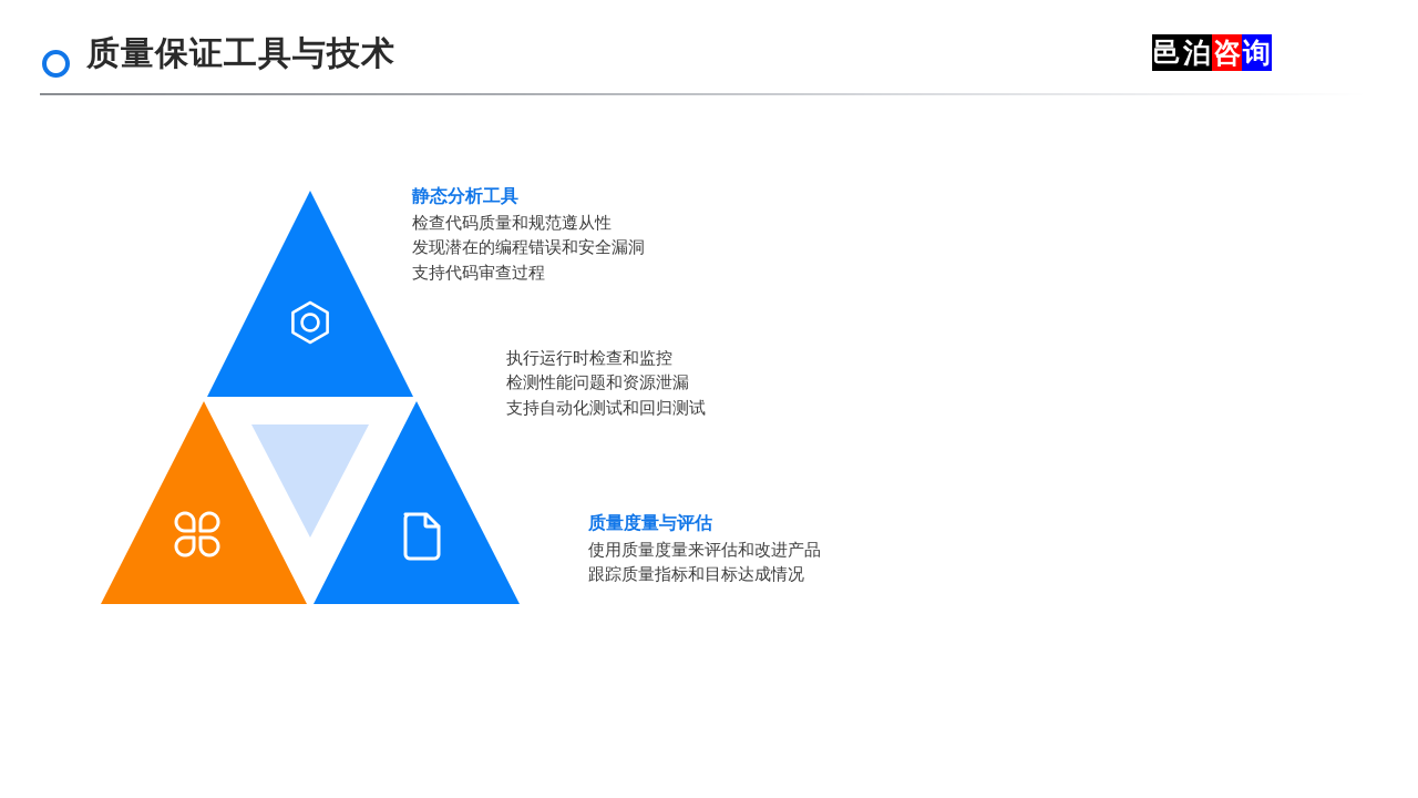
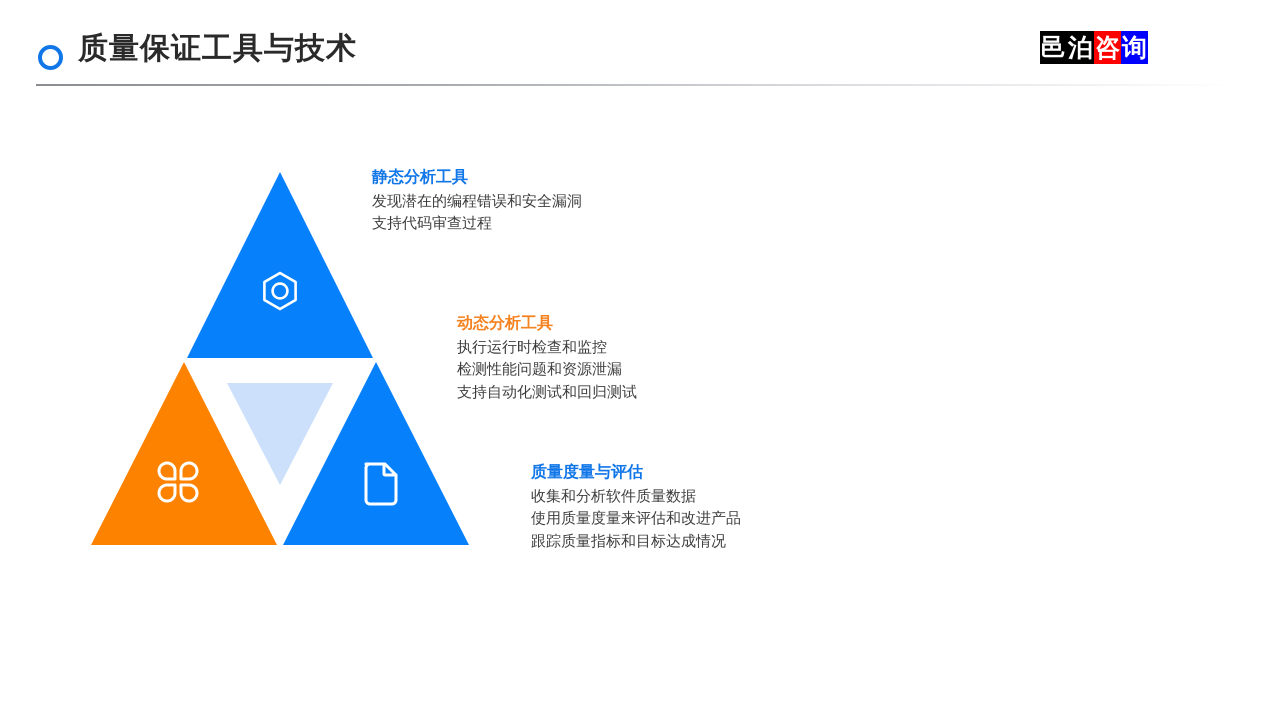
  质量保证工具与技术
  邑
  泊
  咨
  询
  静态分析工具
- 检查代码质量和规范遵从性
  发现潜在的编程错误和安全漏洞
  支持代码审查过程
+ 动态分析工具
  执行运行时检查和监控
  检测性能问题和资源泄漏
  支持自动化测试和回归测试
  质量度量与评估
+ 收集和分析软件质量数据
  使用质量度量来评估和改进产品
  跟踪质量指标和目标达成情况
